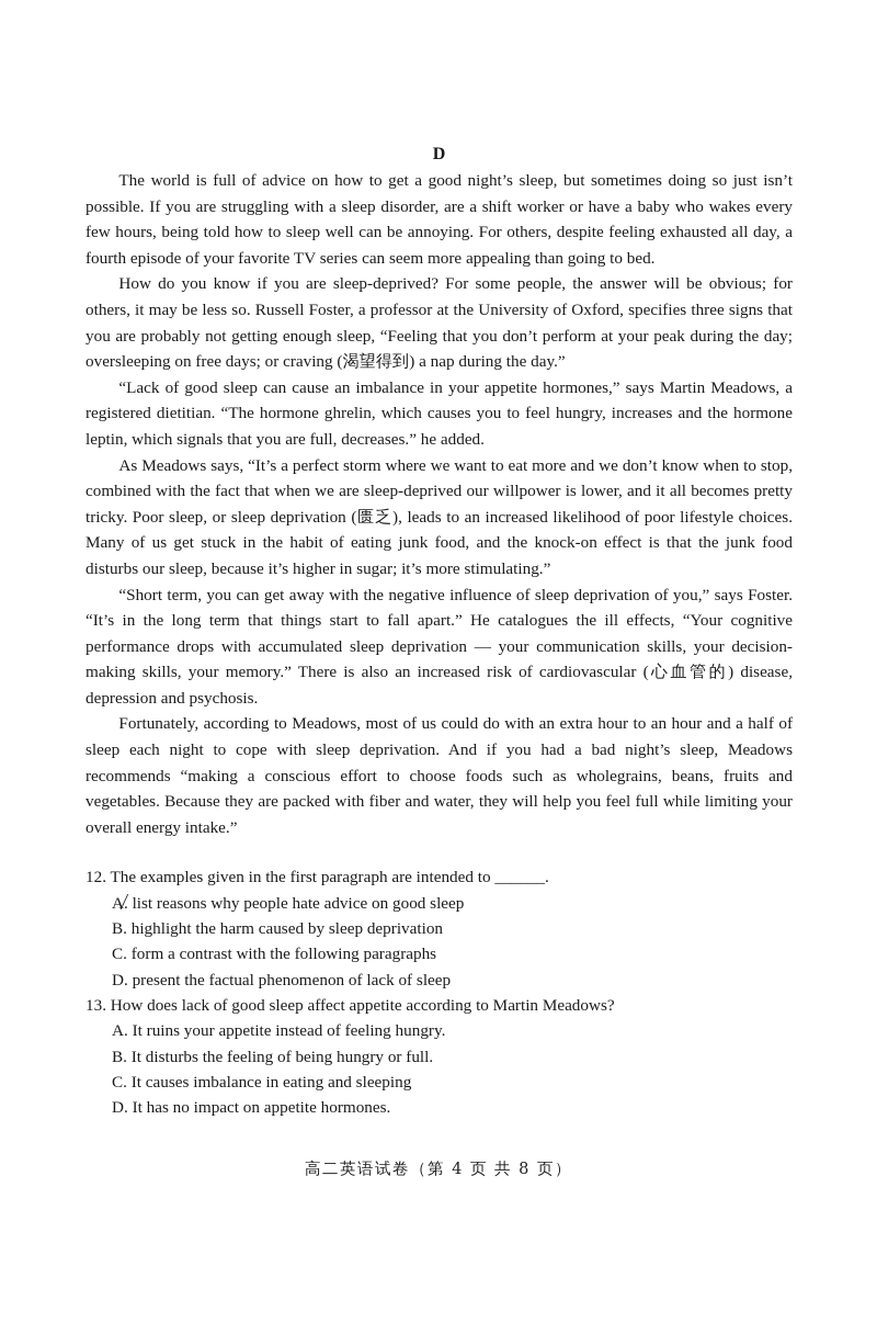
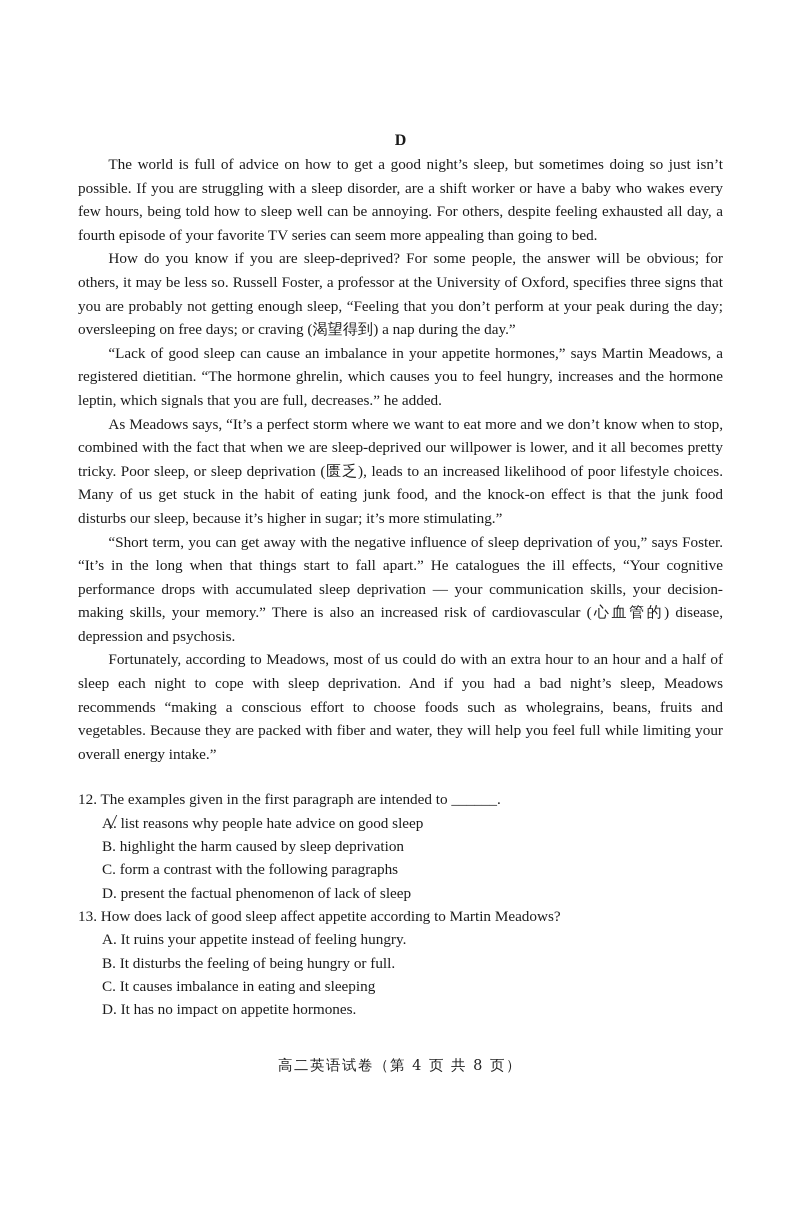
  D
  The world is full of advice on how to get a good night’s sleep, but sometimes doing so just isn’t possible. If you are struggling with a sleep disorder, are a shift worker or have a baby who wakes every few hours, being told how to sleep well can be annoying. For others, despite feeling exhausted all day, a fourth episode of your favorite TV series can seem more appealing than going to bed.
  How do you know if you are sleep-deprived? For some people, the answer will be obvious; for others, it may be less so. Russell Foster, a professor at the University of Oxford, specifies three signs that you are probably not getting enough sleep, “Feeling that you don’t perform at your peak during the day; oversleeping on free days; or craving (渴望得到) a nap during the day.”
  “Lack of good sleep can cause an imbalance in your appetite hormones,” says Martin Meadows, a registered dietitian. “The hormone ghrelin, which causes you to feel hungry, increases and the hormone leptin, which signals that you are full, decreases.” he added.
  As Meadows says, “It’s a perfect storm where we want to eat more and we don’t know when to stop, combined with the fact that when we are sleep-deprived our willpower is lower, and it all becomes pretty tricky. Poor sleep, or sleep deprivation (匮乏), leads to an increased likelihood of poor lifestyle choices. Many of us get stuck in the habit of eating junk food, and the knock-on effect is that the junk food disturbs our sleep, because it’s higher in sugar; it’s more stimulating.”
- “Short term, you can get away with the negative influence of sleep deprivation of you,” says Foster. “It’s in the long term that things start to fall apart.” He catalogues the ill effects, “Your cognitive performance drops with accumulated sleep deprivation — your communication skills, your decision-making skills, your memory.” There is also an increased risk of cardiovascular (心血管的) disease, depression and psychosis.
+ “Short term, you can get away with the negative influence of sleep deprivation of you,” says Foster. “It’s in the long when that things start to fall apart.” He catalogues the ill effects, “Your cognitive performance drops with accumulated sleep deprivation — your communication skills, your decision-making skills, your memory.” There is also an increased risk of cardiovascular (心血管的) disease, depression and psychosis.
  Fortunately, according to Meadows, most of us could do with an extra hour to an hour and a half of sleep each night to cope with sleep deprivation. And if you had a bad night’s sleep, Meadows recommends “making a conscious effort to choose foods such as wholegrains, beans, fruits and vegetables. Because they are packed with fiber and water, they will help you feel full while limiting your overall energy intake.”
  12. The examples given in the first paragraph are intended to ______.
  A. list reasons why people hate advice on good sleep
  B. highlight the harm caused by sleep deprivation
  C. form a contrast with the following paragraphs
  D. present the factual phenomenon of lack of sleep
  13. How does lack of good sleep affect appetite according to Martin Meadows?
  A. It ruins your appetite instead of feeling hungry.
  B. It disturbs the feeling of being hungry or full.
  C. It causes imbalance in eating and sleeping
  D. It has no impact on appetite hormones.
  高二英语试卷（第 4 页 共 8 页）
